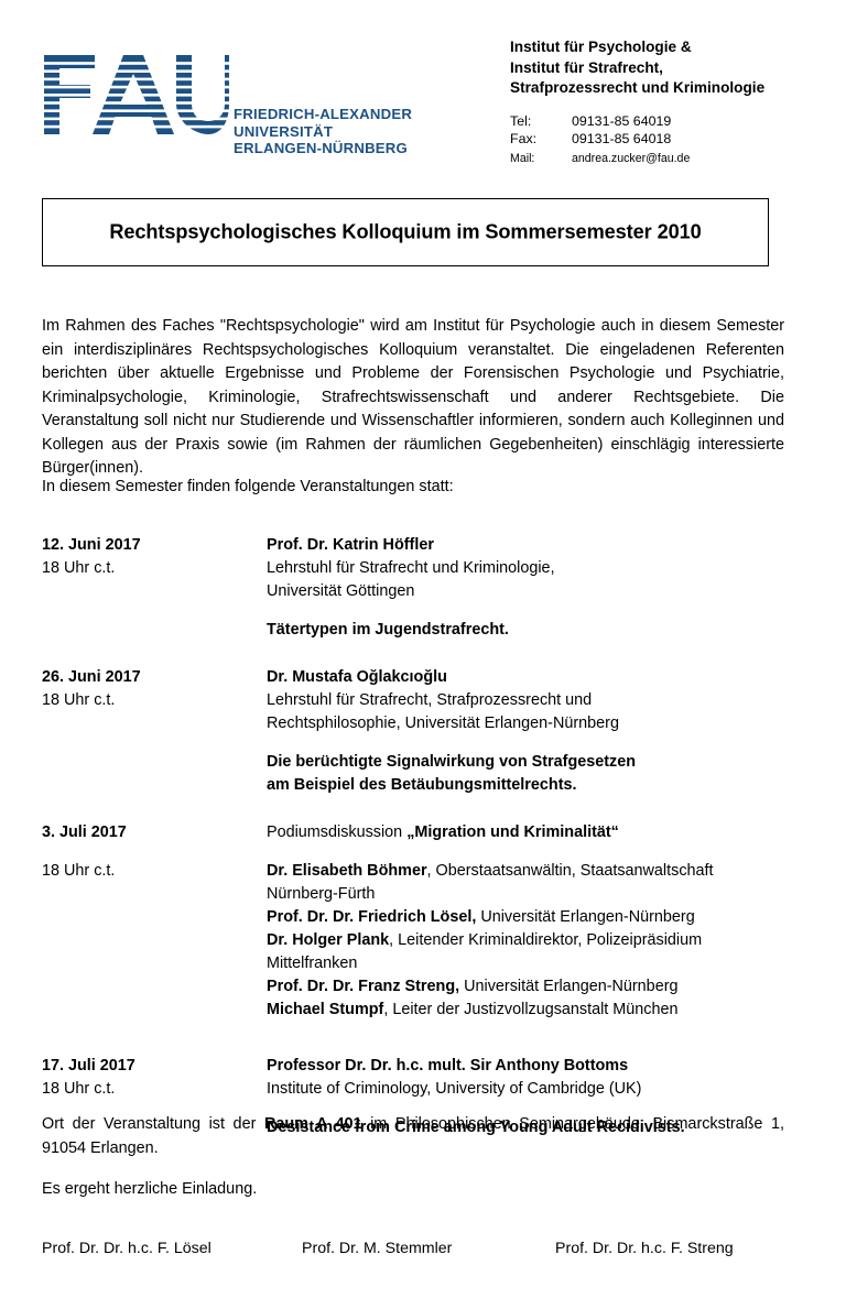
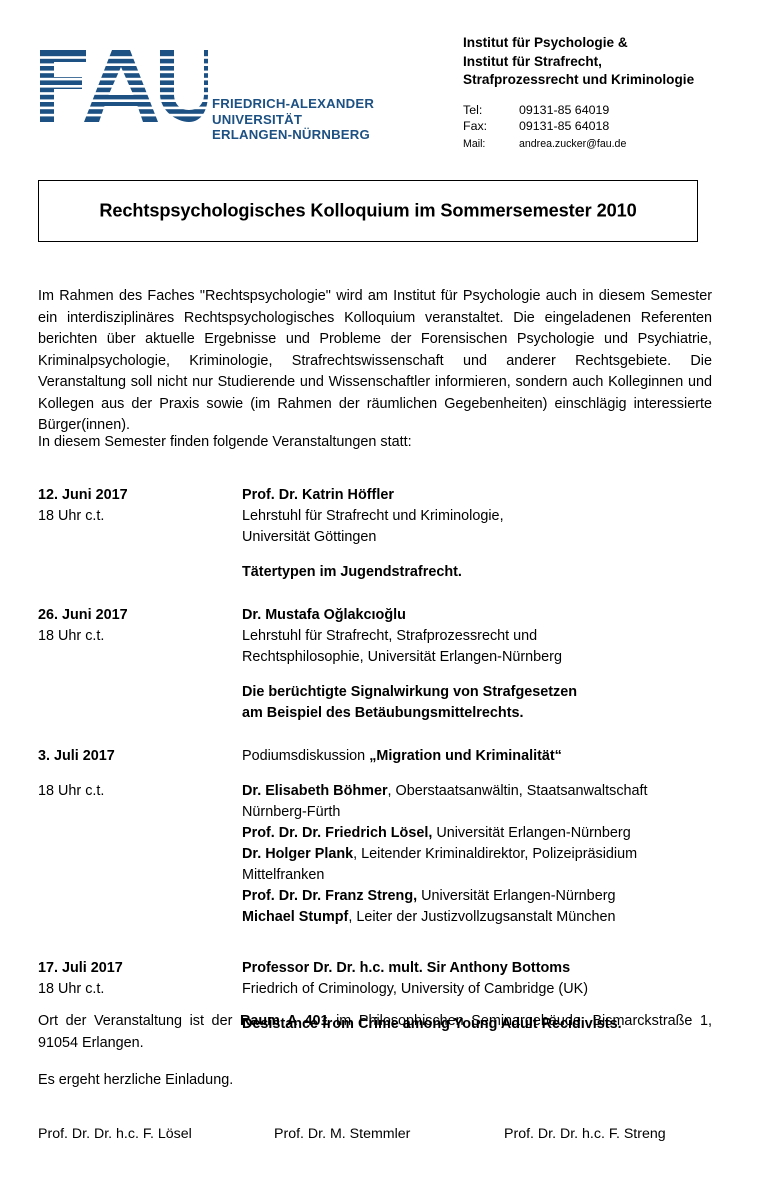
  FRIEDRICH-ALEXANDER
  UNIVERSITÄT
  ERLANGEN-NÜRNBERG
  Institut für Psychologie &
  Institut für Strafrecht,
  Strafprozessrecht und Kriminologie
  Tel: 09131-85 64019
  Fax: 09131-85 64018
  Mail: andrea.zucker@fau.de
  Rechtspsychologisches Kolloquium im Sommersemester 2010
  Im Rahmen des Faches "Rechtspsychologie" wird am Institut für Psychologie auch in diesem Semester ein interdisziplinäres Rechtspsychologisches Kolloquium veranstaltet. Die eingeladenen Referenten berichten über aktuelle Ergebnisse und Probleme der Forensischen Psychologie und Psychiatrie, Kriminalpsychologie, Kriminologie, Strafrechtswissenschaft und anderer Rechtsgebiete. Die Veranstaltung soll nicht nur Studierende und Wissenschaftler informieren, sondern auch Kolleginnen und Kollegen aus der Praxis sowie (im Rahmen der räumlichen Gegebenheiten) einschlägig interessierte Bürger(innen).
  In diesem Semester finden folgende Veranstaltungen statt:
  12. Juni 2017
  18 Uhr c.t.
  Prof. Dr. Katrin Höffler
  Lehrstuhl für Strafrecht und Kriminologie,
  Universität Göttingen
  Tätertypen im Jugendstrafrecht.
  26. Juni 2017
  18 Uhr c.t.
  Dr. Mustafa Oğlakcıoğlu
  Lehrstuhl für Strafrecht, Strafprozessrecht und
  Rechtsphilosophie, Universität Erlangen-Nürnberg
  Die berüchtigte Signalwirkung von Strafgesetzen
  am Beispiel des Betäubungsmittelrechts.
  3. Juli 2017
  Podiumsdiskussion „Migration und Kriminalität“
  18 Uhr c.t.
  Dr. Elisabeth Böhmer, Oberstaatsanwältin, Staatsanwaltschaft
  Nürnberg-Fürth
  Prof. Dr. Dr. Friedrich Lösel, Universität Erlangen-Nürnberg
  Dr. Holger Plank, Leitender Kriminaldirektor, Polizeipräsidium
  Mittelfranken
  Prof. Dr. Dr. Franz Streng, Universität Erlangen-Nürnberg
  Michael Stumpf, Leiter der Justizvollzugsanstalt München
  17. Juli 2017
  18 Uhr c.t.
  Professor Dr. Dr. h.c. mult. Sir Anthony Bottoms
- Institute of Criminology, University of Cambridge (UK)
+ Friedrich of Criminology, University of Cambridge (UK)
  Desistance from Crime among Young Adult Recidivists.
  Ort der Veranstaltung ist der Raum A 401 im Philosophischen Seminargebäude, Bismarckstraße 1, 91054 Erlangen.
  Es ergeht herzliche Einladung.
  Prof. Dr. Dr. h.c. F. Lösel
  Prof. Dr. M. Stemmler
  Prof. Dr. Dr. h.c. F. Streng
